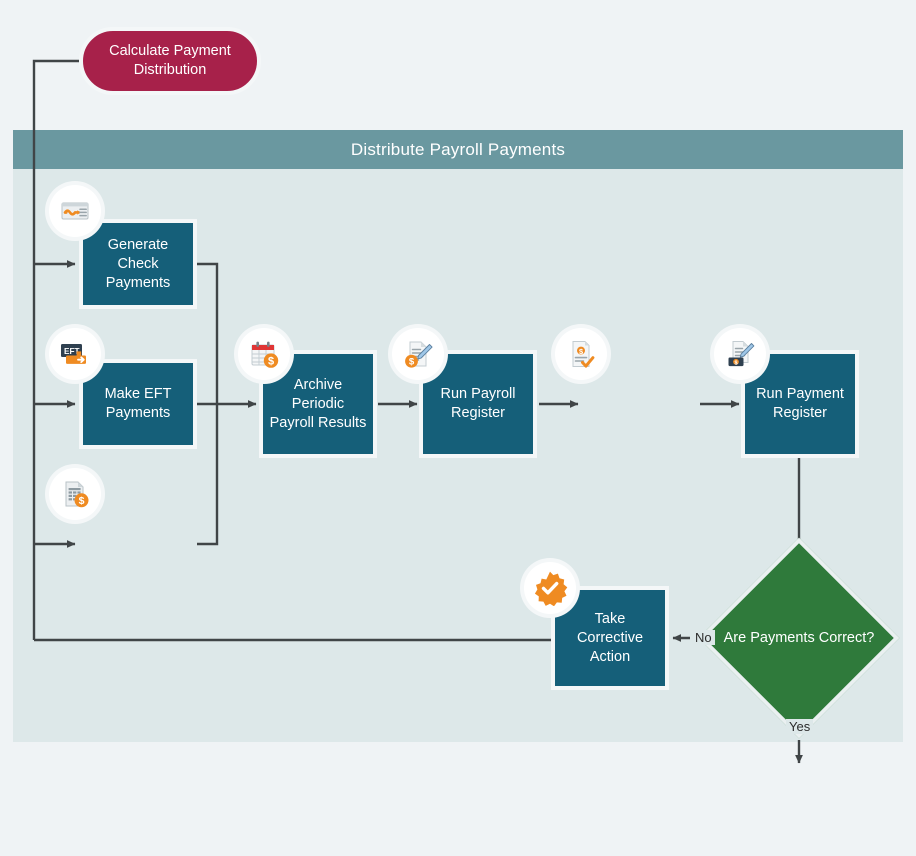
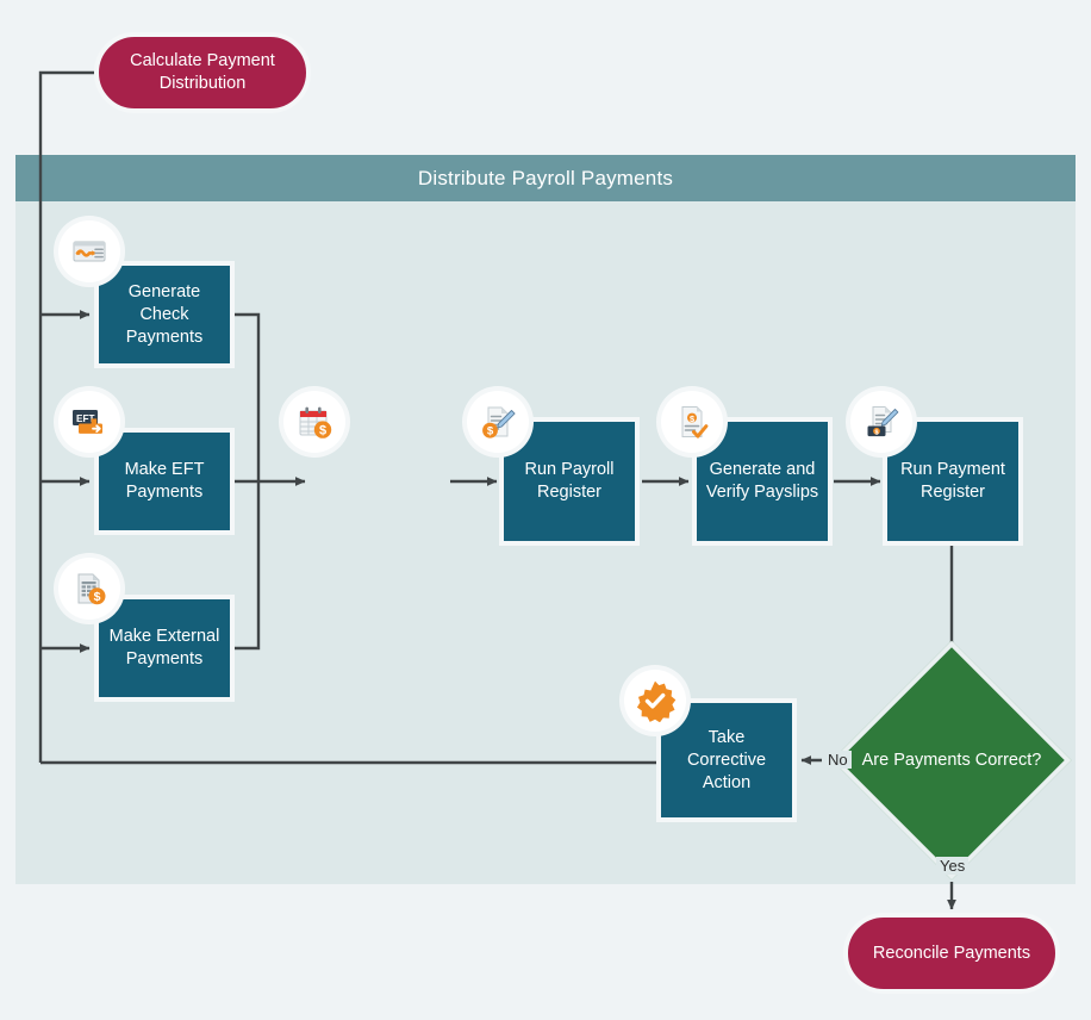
  Distribute Payroll Payments
  Calculate Payment Distribution
  Generate Check Payments
  Make EFT Payments
  EFT
+ Make External Payments
  $
- Archive Periodic Payroll Results
  $
  Run Payroll Register
  $
+ Generate and Verify Payslips
  $
  Run Payment Register
  Are Payments Correct?
  Take Corrective Action
  No
  Yes
+ Reconcile Payments
